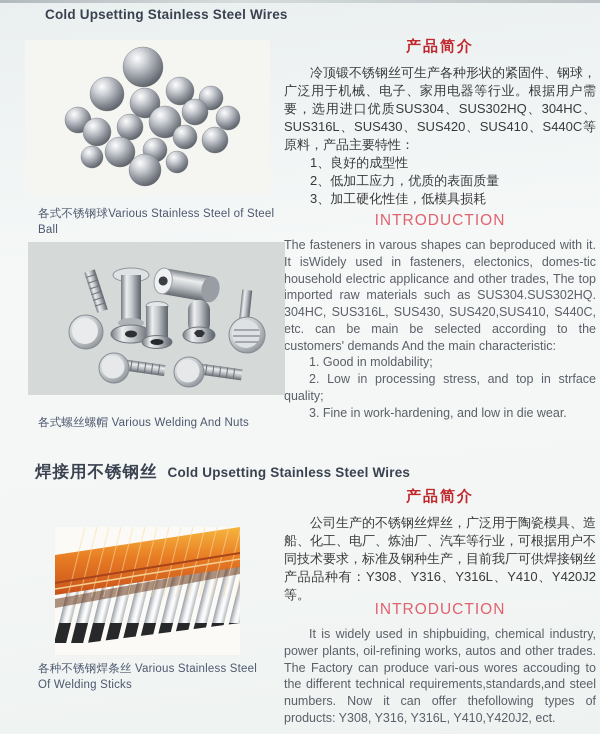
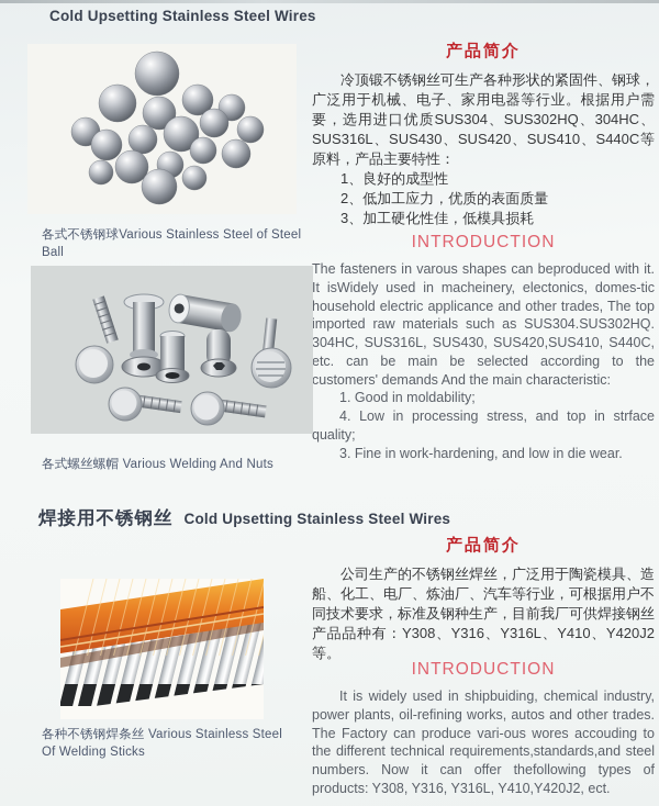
  Cold Upsetting Stainless Steel Wires
  产品简介
  冷顶锻不锈钢丝可生产各种形状的紧固件、钢球，广泛用于机械、电子、家用电器等行业。根据用户需要，选用进口优质SUS304、SUS302HQ、304HC、SUS316L、SUS430、SUS420、SUS410、S440C等原料，产品主要特性：
  1、良好的成型性
  2、低加工应力，优质的表面质量
  3、加工硬化性佳，低模具损耗
  各式不锈钢球Various Stainless Steel of Steel Ball
  INTRODUCTION
- The fasteners in varous shapes can beproduced with it. It isWidely used in fasteners, electonics, domes-tic household electric applicance and other trades, The top imported raw materials such as SUS304.SUS302HQ. 304HC, SUS316L, SUS430, SUS420,SUS410, S440C, etc. can be main be selected according to the customers' demands And the main characteristic:
+ The fasteners in varous shapes can beproduced with it. It isWidely used in macheinery, electonics, domes-tic household electric applicance and other trades, The top imported raw materials such as SUS304.SUS302HQ. 304HC, SUS316L, SUS430, SUS420,SUS410, S440C, etc. can be main be selected according to the customers' demands And the main characteristic:
  1. Good in moldability;
- 2. Low in processing stress, and top in strface quality;
+ 4. Low in processing stress, and top in strface quality;
  3. Fine in work-hardening, and low in die wear.
  各式螺丝螺帽 Various Welding And Nuts
  焊接用不锈钢丝
  Cold Upsetting Stainless Steel Wires
  产品简介
  公司生产的不锈钢丝焊丝，广泛用于陶瓷模具、造船、化工、电厂、炼油厂、汽车等行业，可根据用户不同技术要求，标准及钢种生产，目前我厂可供焊接钢丝产品品种有：Y308、Y316、Y316L、Y410、Y420J2等。
  INTRODUCTION
  It is widely used in shipbuiding, chemical industry, power plants, oil-refining works, autos and other trades. The Factory can produce vari-ous wores accouding to the different technical requirements,standards,and steel numbers. Now it can offer thefollowing types of products: Y308, Y316, Y316L, Y410,Y420J2, ect.
  各种不锈钢焊条丝 Various Stainless Steel Of Welding Sticks
